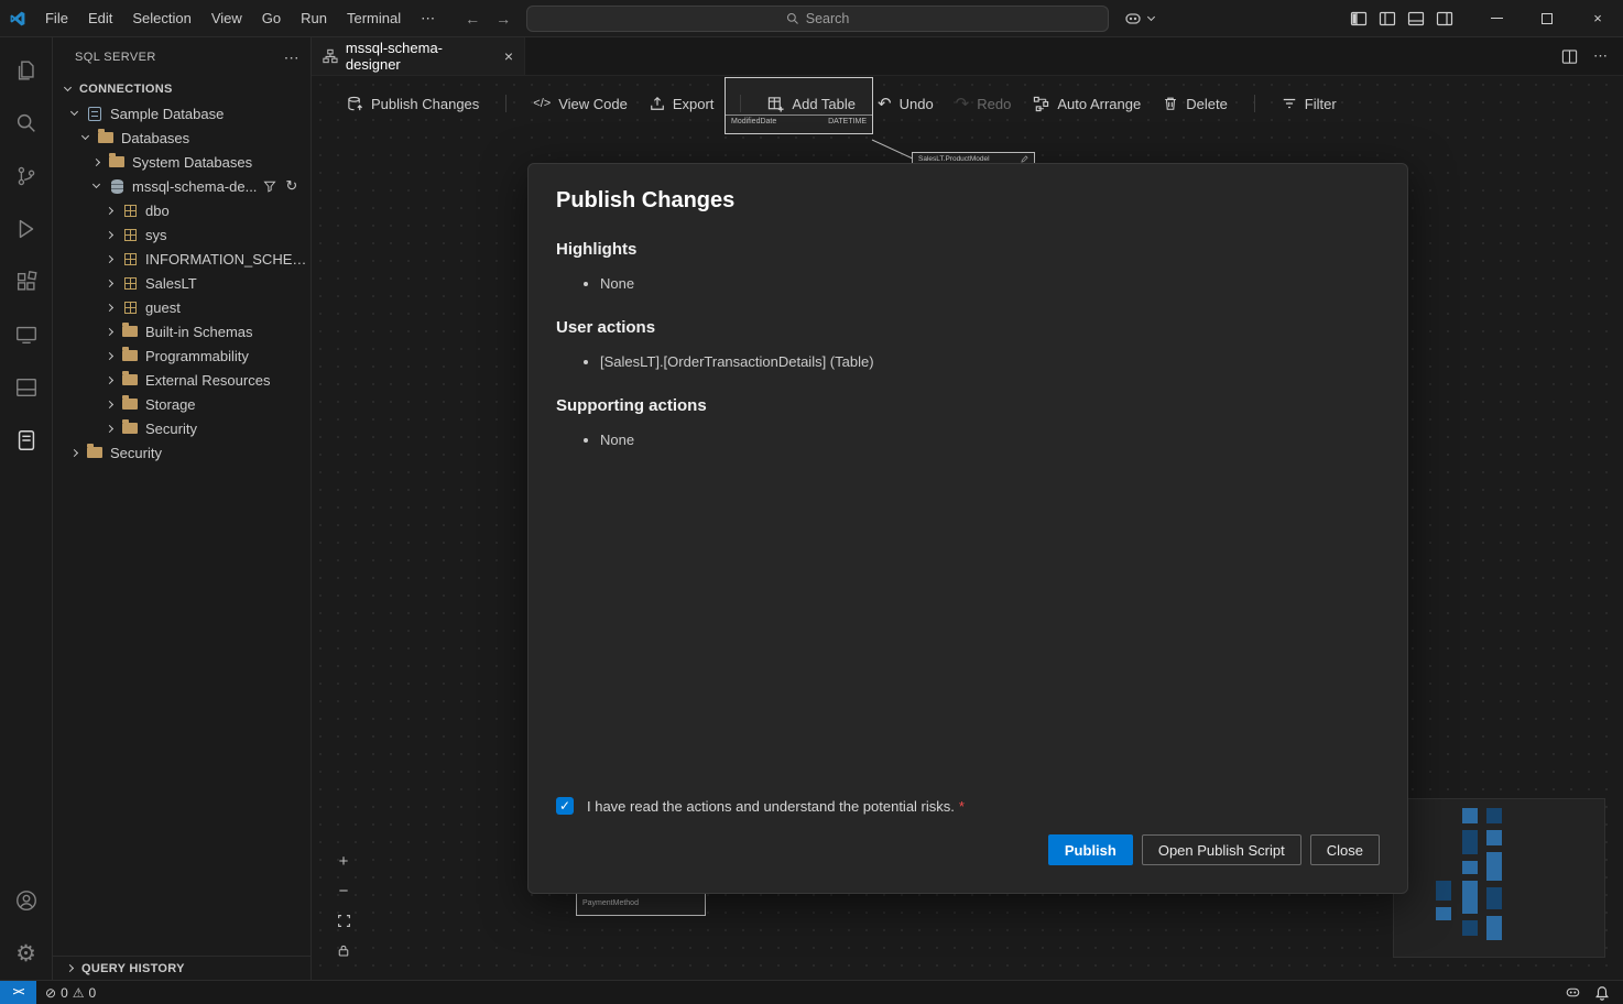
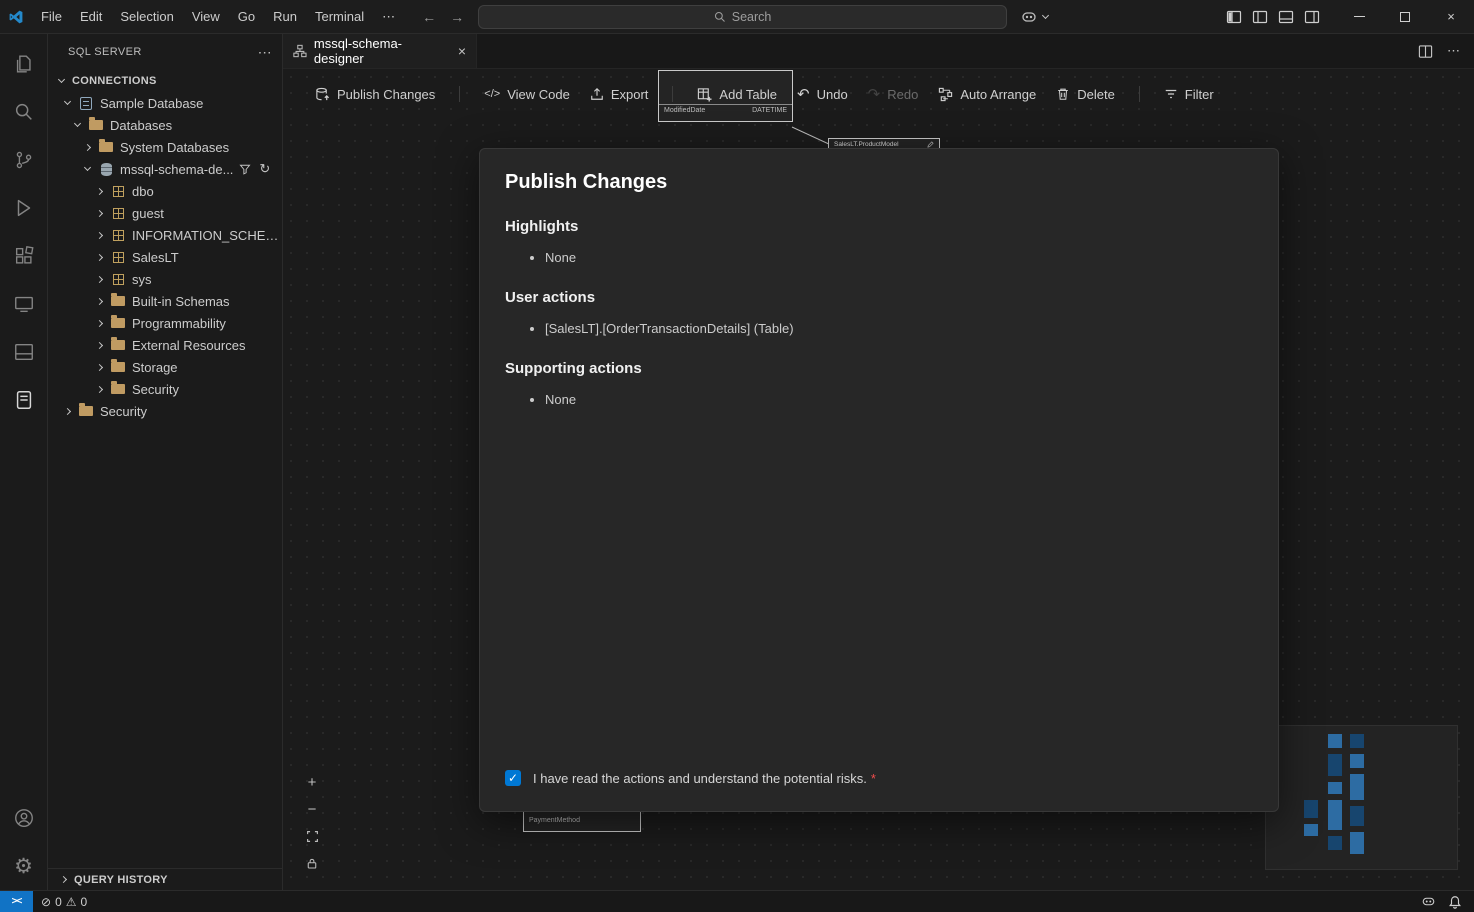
  File
  Edit
  Selection
  View
  Go
  Run
  Terminal
  ⋯
  ←
  →
  Search
  ×
  ⚙
  SQL SERVER
  ⋯
  CONNECTIONS
  Sample Database
  Databases
  System Databases
  mssql-schema-de...
  ↻
  dbo
- sys
+ guest
  INFORMATION_SCHEMA
  SalesLT
- guest
+ sys
  Built-in Schemas
  Programmability
  External Resources
  Storage
  Security
  Security
  QUERY HISTORY
  mssql-schema-designer
  ×
  ⋯
  Publish Changes
  </>
  View Code
  Export
  Add Table
  ↶
  Undo
  ↷
  Redo
  Auto Arrange
  Delete
  Filter
  +
  −
  Publish Changes
  Highlights
  None
  User actions
  [SalesLT].[OrderTransactionDetails] (Table)
  Supporting actions
  None
  ✓
  I have read the actions and understand the potential risks. *
- Publish
- Open Publish Script
- Close
  ><
  ⊘
  0
  ⚠
  0
